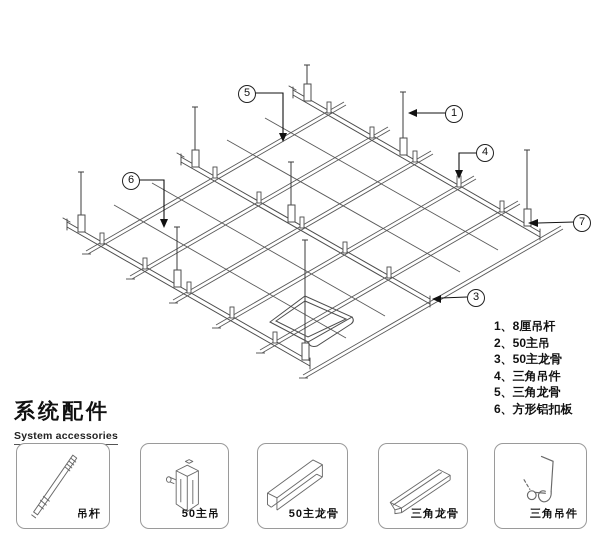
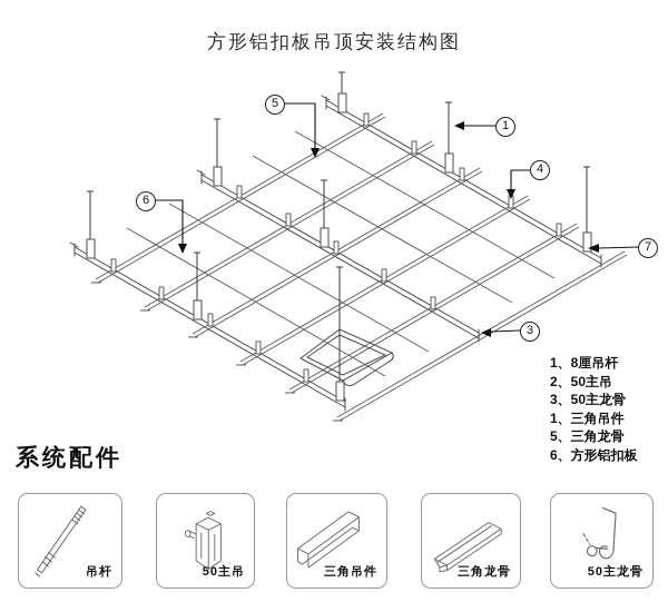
+ 方形铝扣板吊顶安装结构图
  1
  7
  3
  4
  5
  6
  1、8厘吊杆
  2、50主吊
  3、50主龙骨
- 4、三角吊件
+ 1、三角吊件
  5、三角龙骨
  6、方形铝扣板
  系统配件
- System accessories
  吊杆
  50主吊
- 50主龙骨
+ 三角吊件
  三角龙骨
- 三角吊件
+ 50主龙骨
